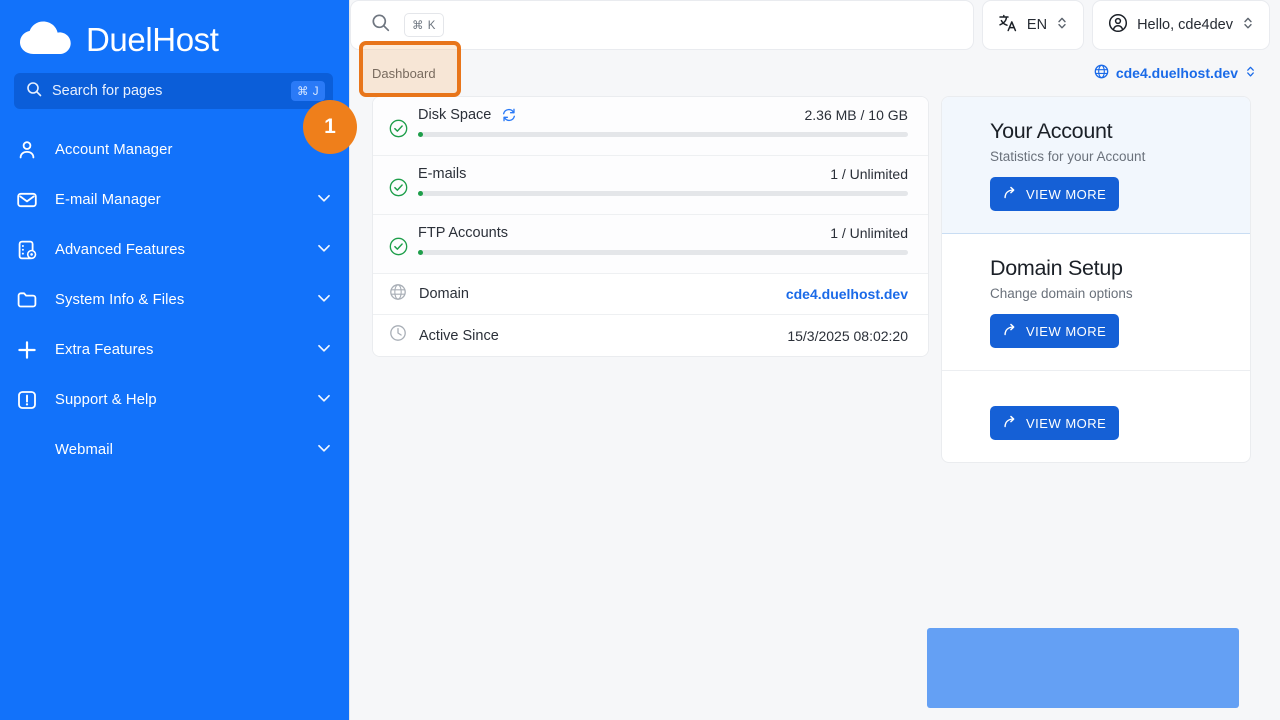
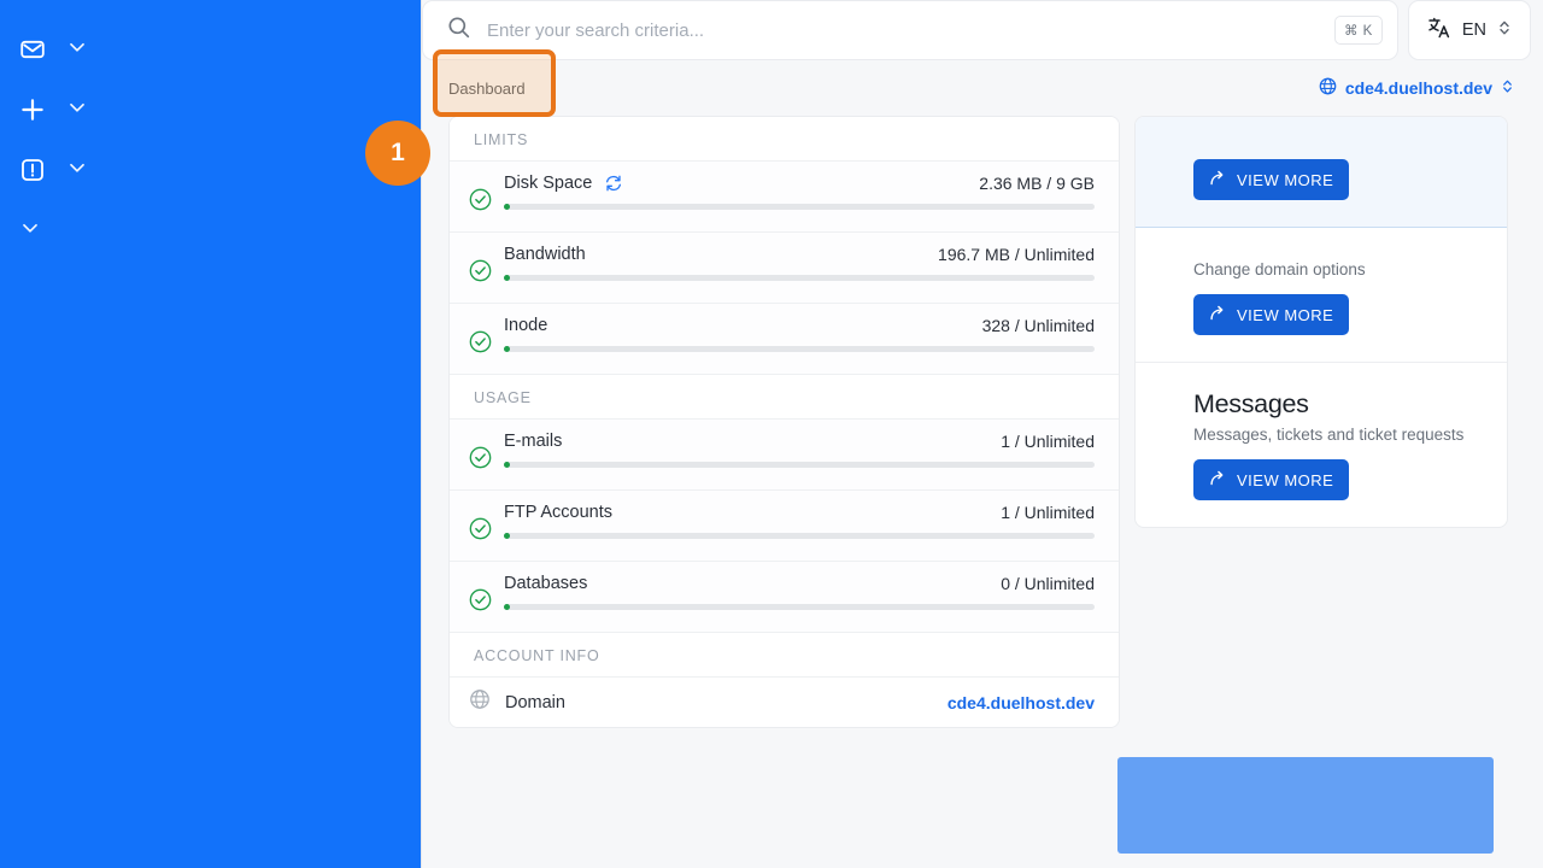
- DuelHost
- Search for pages
- ⌘ J
- Account Manager
- E-mail Manager
- Advanced Features
- System Info & Files
- Extra Features
- Support & Help
- Webmail
  1
+ Enter your search criteria...
  ⌘ K
  EN
- Hello, cde4dev
  Dashboard
  cde4.duelhost.dev
+ LIMITS
  Disk Space
- 2.36 MB / 10 GB
+ 2.36 MB / 9 GB
+ Bandwidth
+ 196.7 MB / Unlimited
+ Inode
+ 328 / Unlimited
+ USAGE
  E-mails
  1 / Unlimited
  FTP Accounts
  1 / Unlimited
+ Databases
+ 0 / Unlimited
+ ACCOUNT INFO
  Domain
  cde4.duelhost.dev
- Active Since
- 15/3/2025 08:02:20
- Your Account
- Statistics for your Account
  VIEW MORE
- Domain Setup
  Change domain options
  VIEW MORE
+ Messages
+ Messages, tickets and ticket requests
  VIEW MORE
